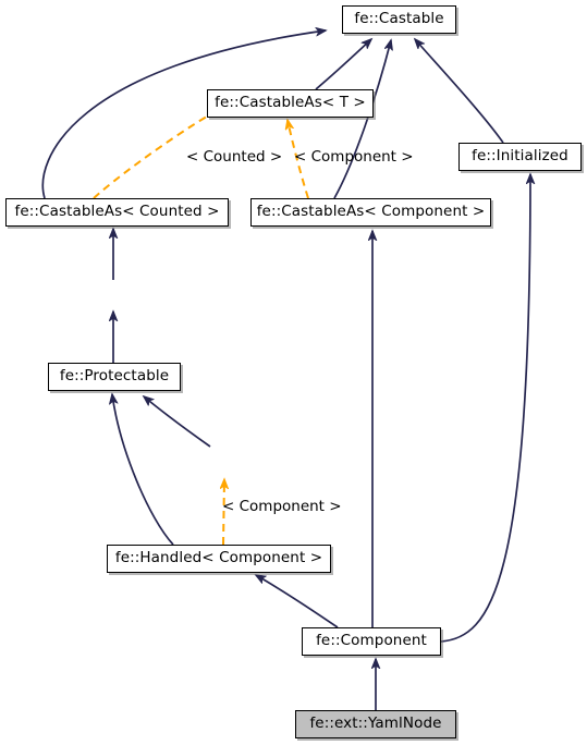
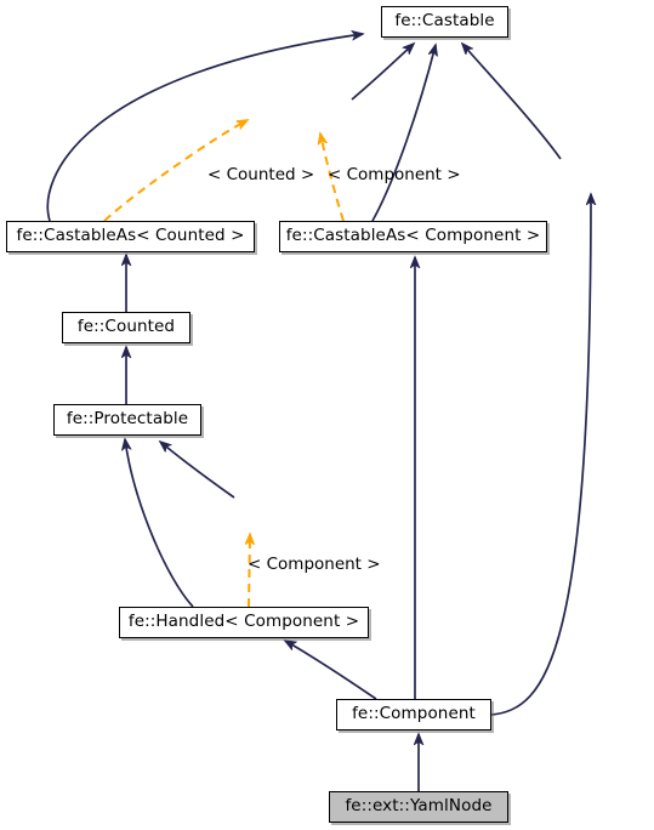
  fe::Castable
- fe::CastableAs< T >
- fe::Initialized
  fe::CastableAs< Counted >
  fe::CastableAs< Component >
+ fe::Counted
  fe::Protectable
  fe::Handled< Component >
  fe::Component
  fe::ext::YamlNode
  < Counted >
  < Component >
  < Component >
